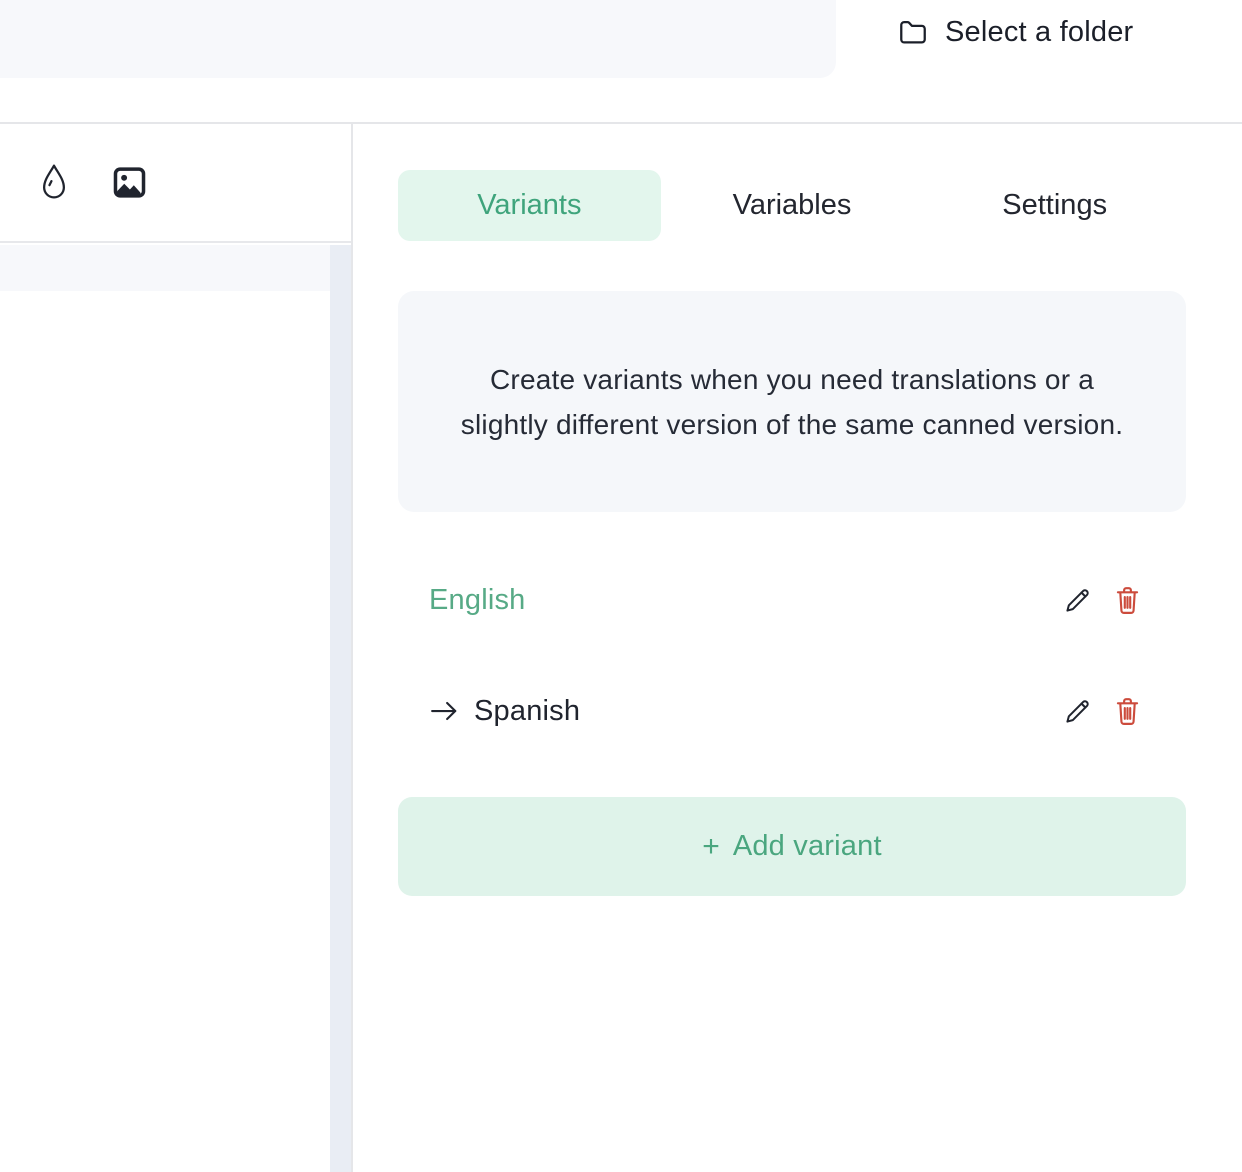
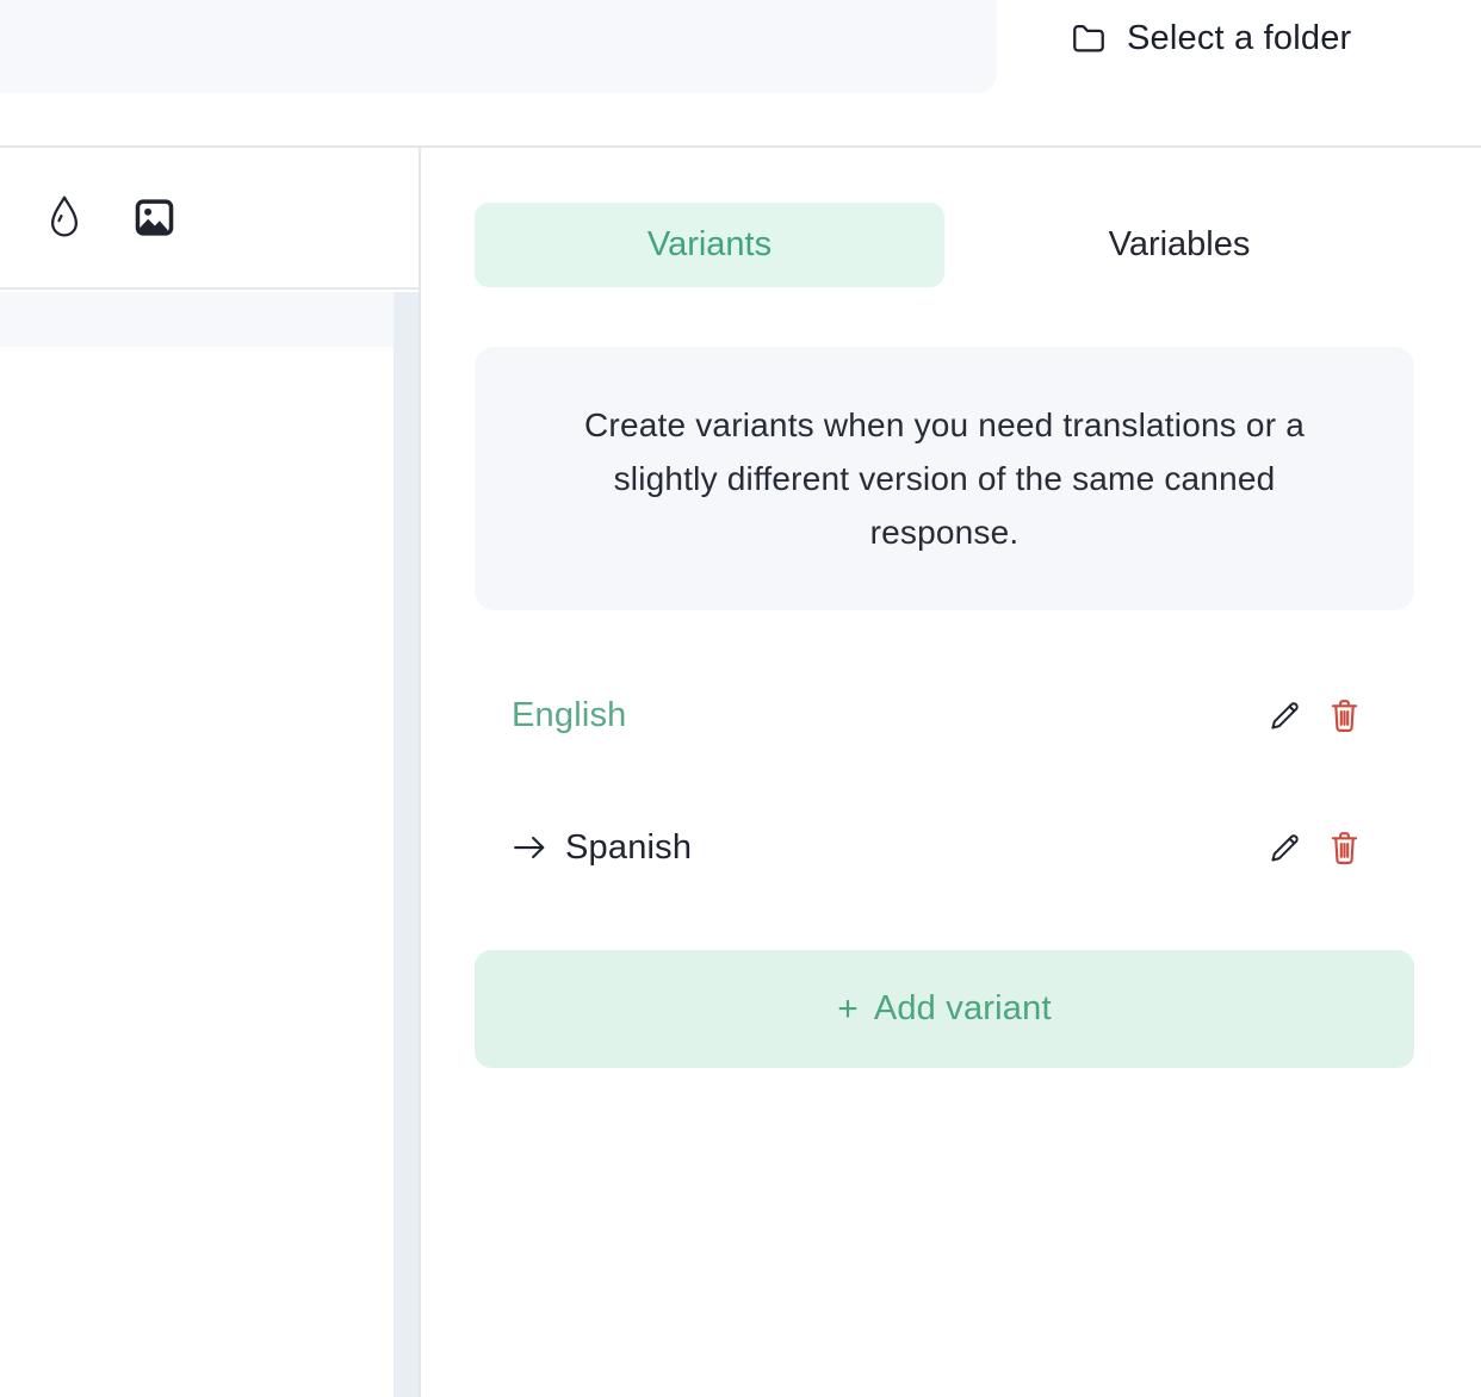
  Select a folder
  Variants
  Variables
- Settings
- Create variants when you need translations or a slightly different version of the same canned version.
+ Create variants when you need translations or a slightly different version of the same canned response.
  English
  Spanish
  +
  Add variant
